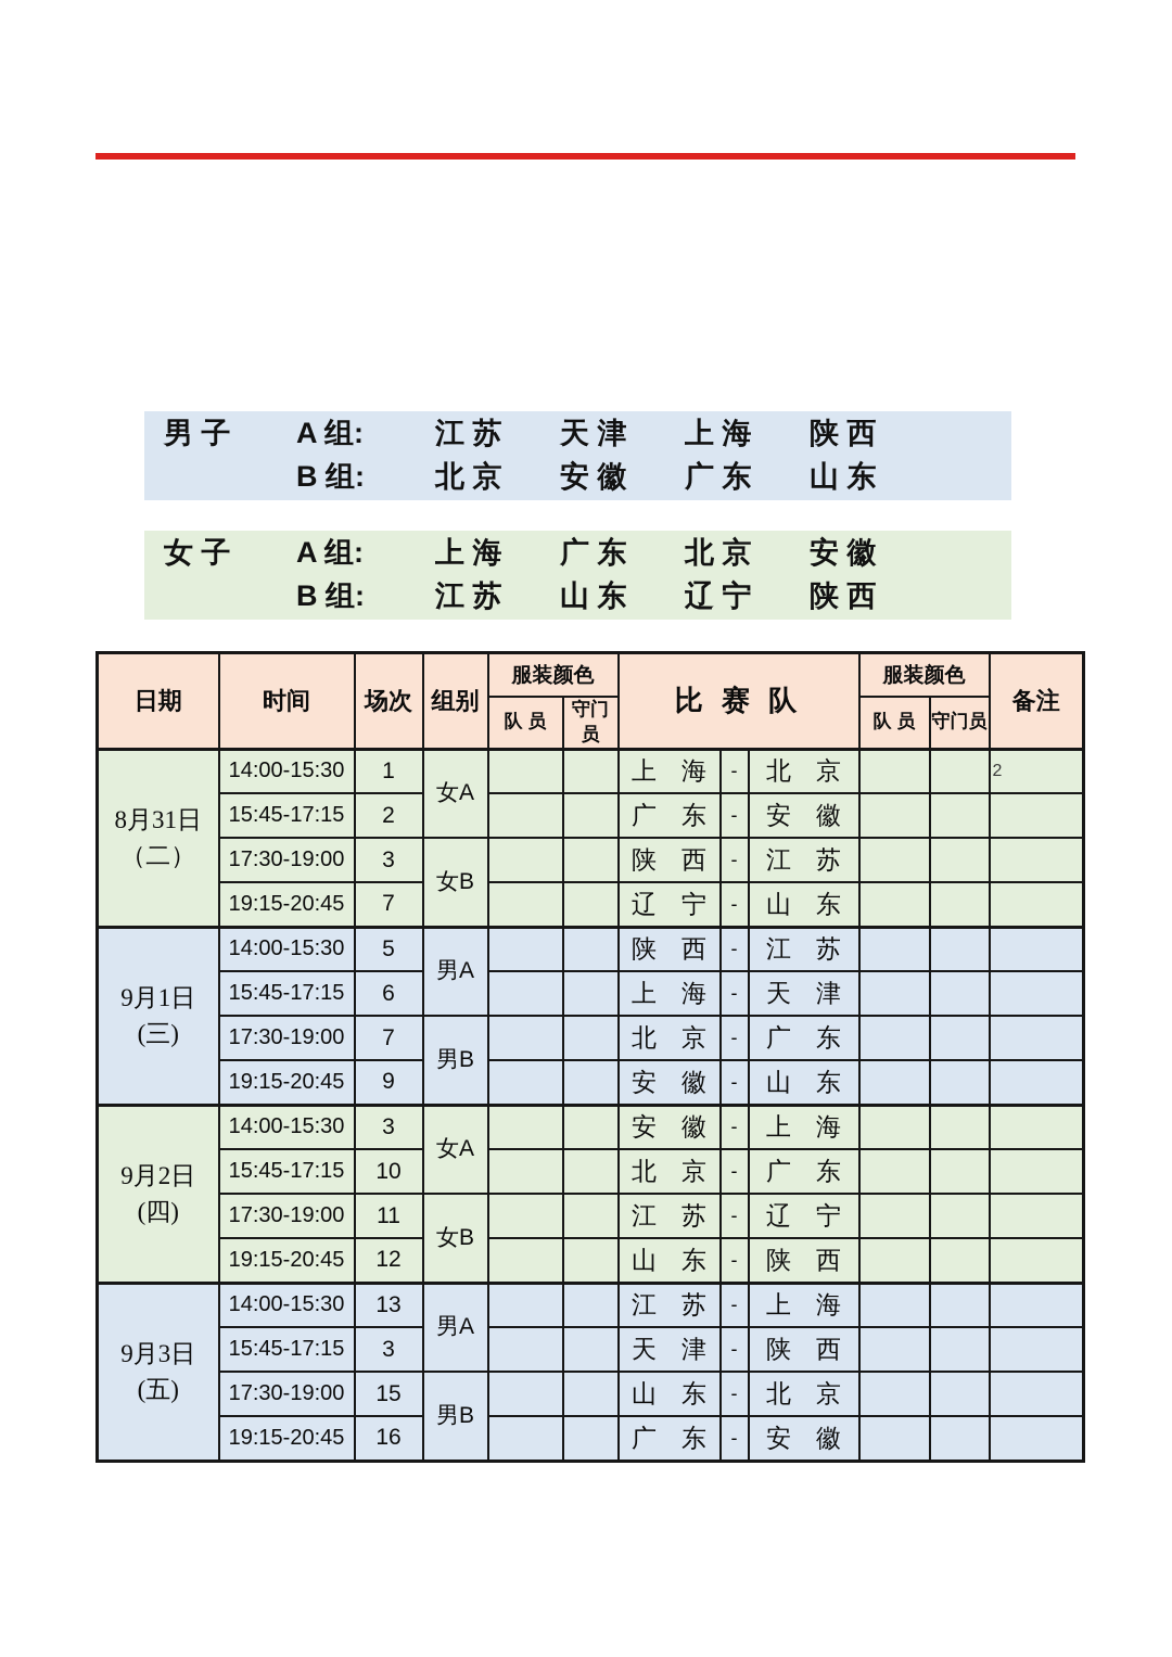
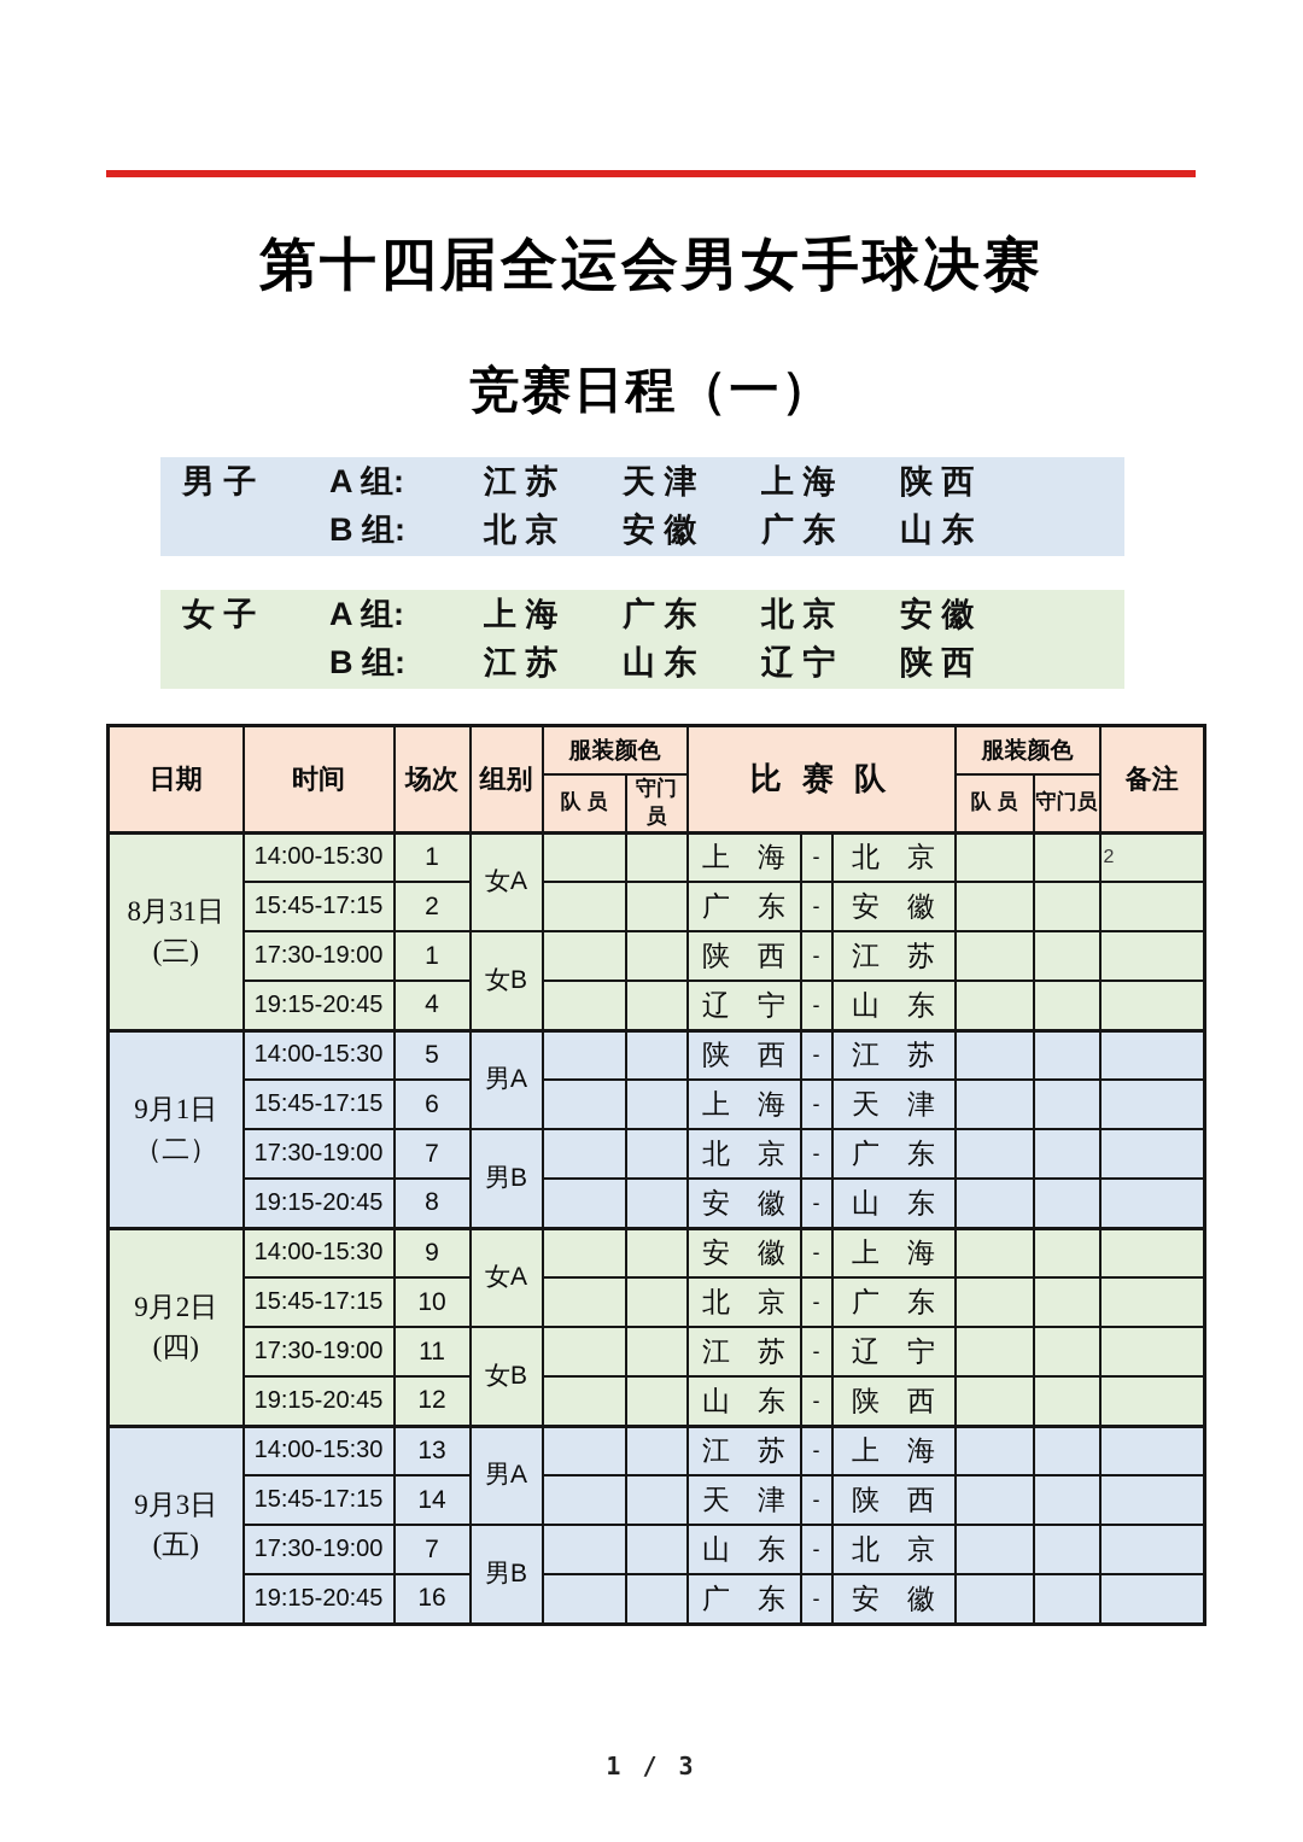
+ 第十四届全运会男女手球决赛
+ 竞赛日程（一）
  男 子
  A 组:
  江 苏
  天 津
  上 海
  陕 西
  B 组:
  北 京
  安 徽
  广 东
  山 东
  女 子
  A 组:
  上 海
  广 东
  北 京
  安 徽
  B 组:
  江 苏
  山 东
  辽 宁
  陕 西
  日期	时间	场次	组别	服装颜色	比 赛 队	服装颜色	备注
  队 员	守门员	队 员	守门员
- 8月31日 （二）	14:00-15:30	1	女A			上 海	-	北 京			2
+ 8月31日 (三)	14:00-15:30	1	女A			上 海	-	北 京			2
  15:45-17:15	2			广 东	-	安 徽
- 17:30-19:00	3	女B			陕 西	-	江 苏
+ 17:30-19:00	1	女B			陕 西	-	江 苏
- 19:15-20:45	7			辽 宁	-	山 东
+ 19:15-20:45	4			辽 宁	-	山 东
- 9月1日 (三)	14:00-15:30	5	男A			陕 西	-	江 苏
+ 9月1日 （二）	14:00-15:30	5	男A			陕 西	-	江 苏
  15:45-17:15	6			上 海	-	天 津
  17:30-19:00	7	男B			北 京	-	广 东
- 19:15-20:45	9			安 徽	-	山 东
+ 19:15-20:45	8			安 徽	-	山 东
- 9月2日 (四)	14:00-15:30	3	女A			安 徽	-	上 海
+ 9月2日 (四)	14:00-15:30	9	女A			安 徽	-	上 海
  15:45-17:15	10			北 京	-	广 东
  17:30-19:00	11	女B			江 苏	-	辽 宁
  19:15-20:45	12			山 东	-	陕 西
  9月3日 (五)	14:00-15:30	13	男A			江 苏	-	上 海
- 15:45-17:15	3			天 津	-	陕 西
+ 15:45-17:15	14			天 津	-	陕 西
- 17:30-19:00	15	男B			山 东	-	北 京
+ 17:30-19:00	7	男B			山 东	-	北 京
  19:15-20:45	16			广 东	-	安 徽
+ 1 / 3
